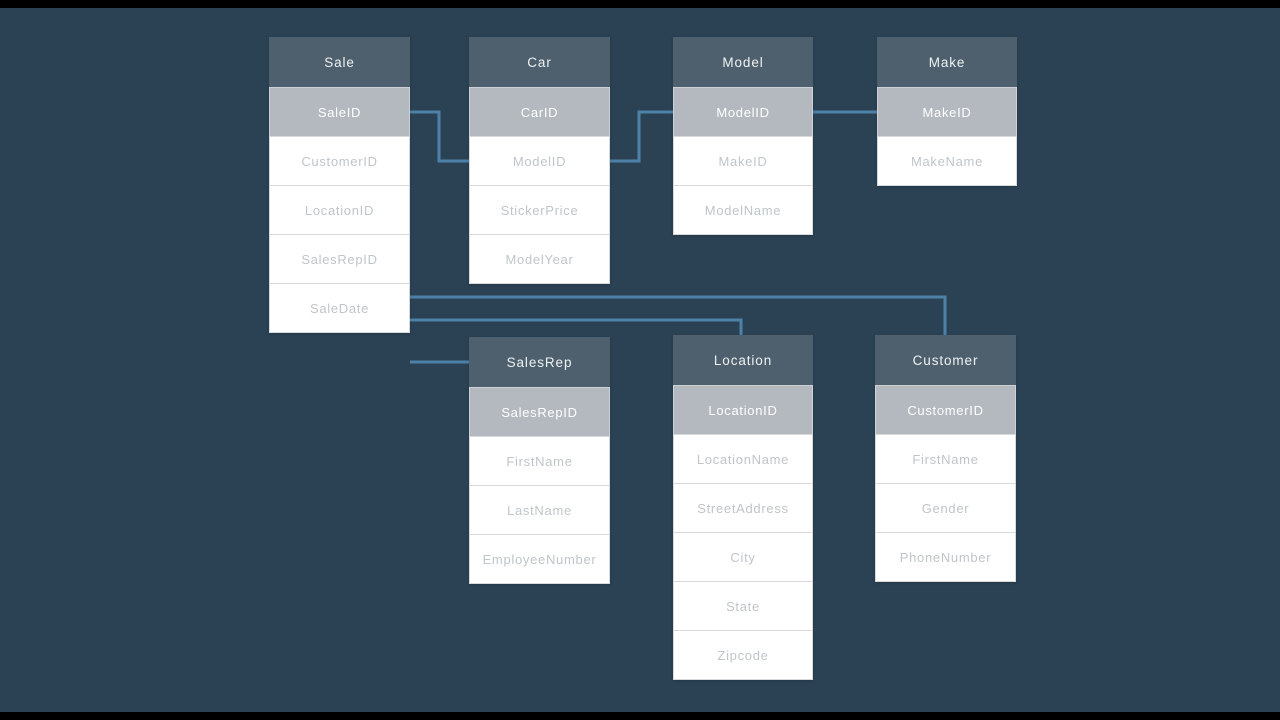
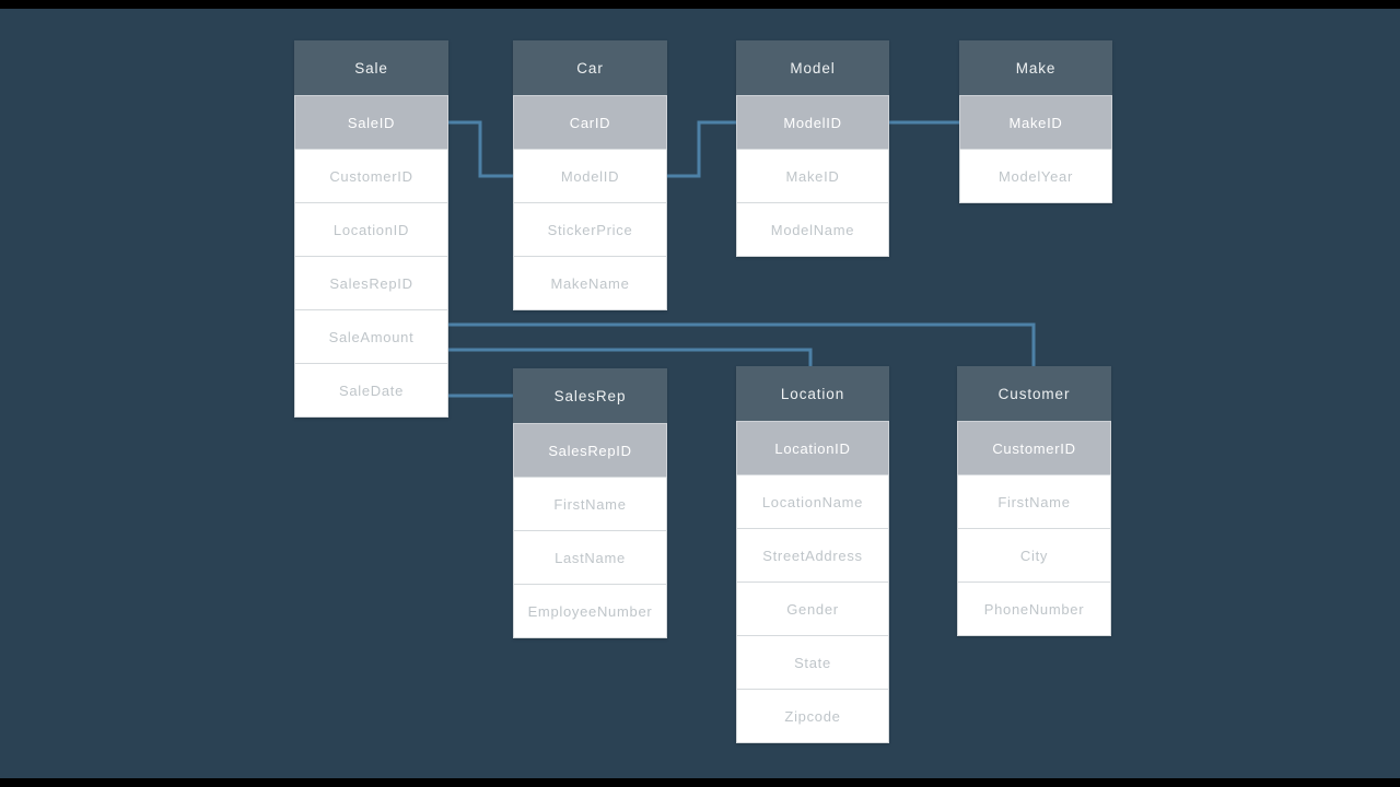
  Sale
  SaleID
  CustomerID
  LocationID
  SalesRepID
+ SaleAmount
  SaleDate
  Car
  CarID
  ModelID
  StickerPrice
- ModelYear
+ MakeName
  Model
  ModelID
  MakeID
  ModelName
  Make
  MakeID
- MakeName
+ ModelYear
  SalesRep
  SalesRepID
  FirstName
  LastName
  EmployeeNumber
  Location
  LocationID
  LocationName
  StreetAddress
- City
+ Gender
  State
  Zipcode
  Customer
  CustomerID
  FirstName
- Gender
+ City
  PhoneNumber
